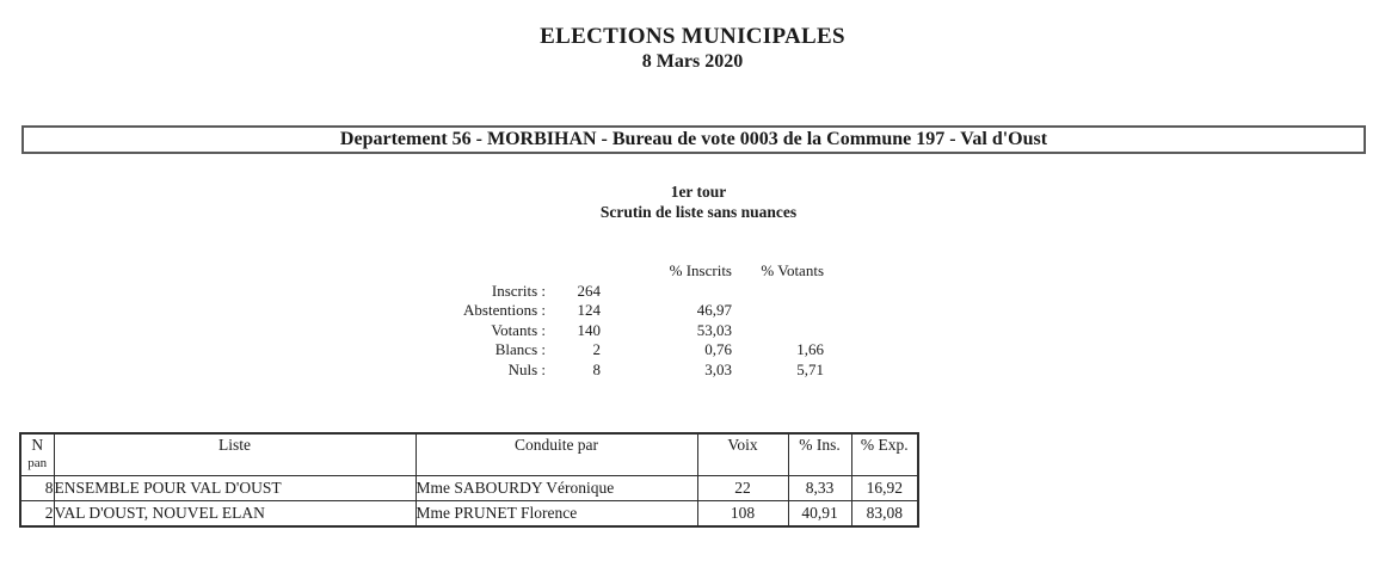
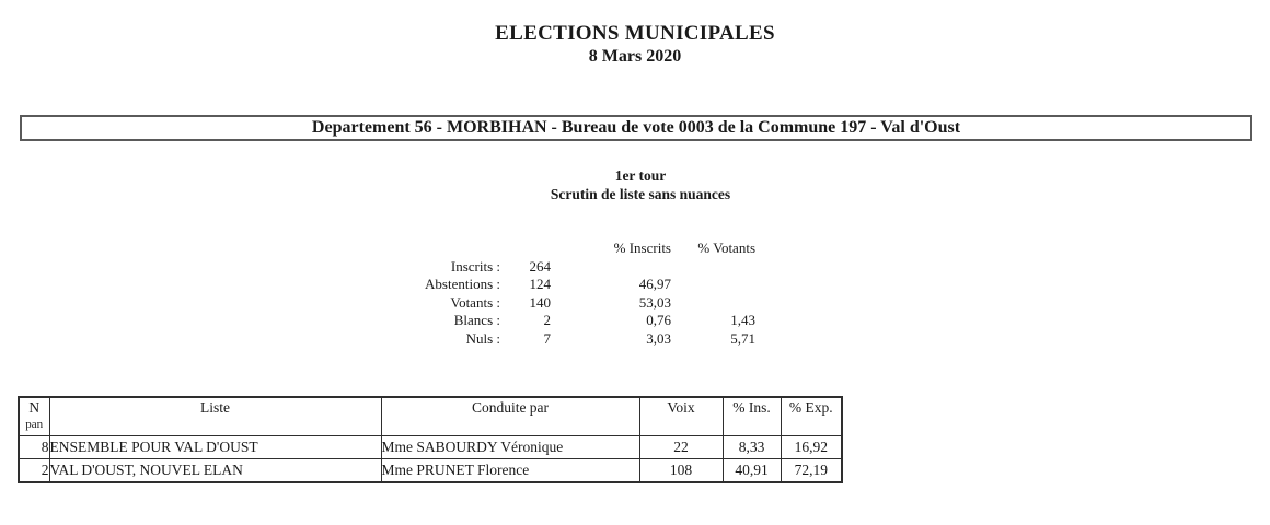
  ELECTIONS MUNICIPALES
  8 Mars 2020
  Departement 56 - MORBIHAN - Bureau de vote 0003 de la Commune 197 - Val d'Oust
  1er tour
  Scrutin de liste sans nuances
  		% Inscrits	% Votants
  Inscrits :	264
  Abstentions :	124	46,97
  Votants :	140	53,03
- Blancs :	2	0,76	1,66
+ Blancs :	2	0,76	1,43
- Nuls :	8	3,03	5,71
+ Nuls :	7	3,03	5,71
  N pan	Liste	Conduite par	Voix	% Ins.	% Exp.
  8	ENSEMBLE POUR VAL D'OUST	Mme SABOURDY Véronique	22	8,33	16,92
- 2	VAL D'OUST, NOUVEL ELAN	Mme PRUNET Florence	108	40,91	83,08
+ 2	VAL D'OUST, NOUVEL ELAN	Mme PRUNET Florence	108	40,91	72,19
